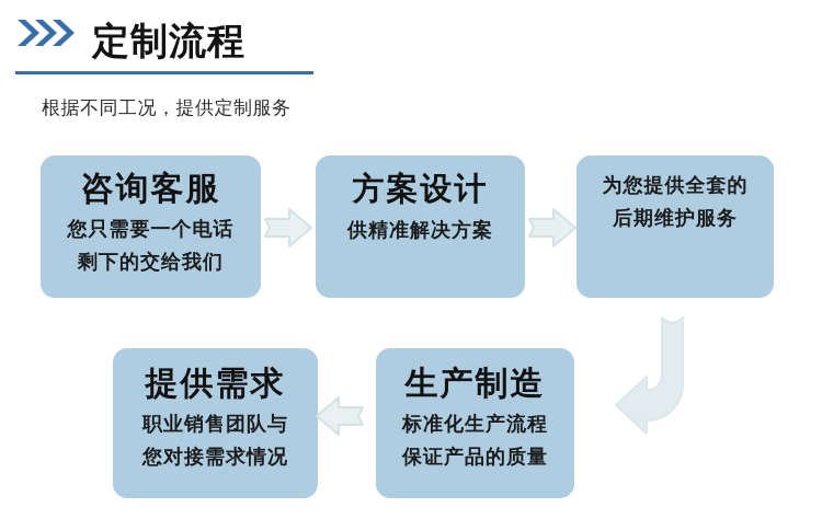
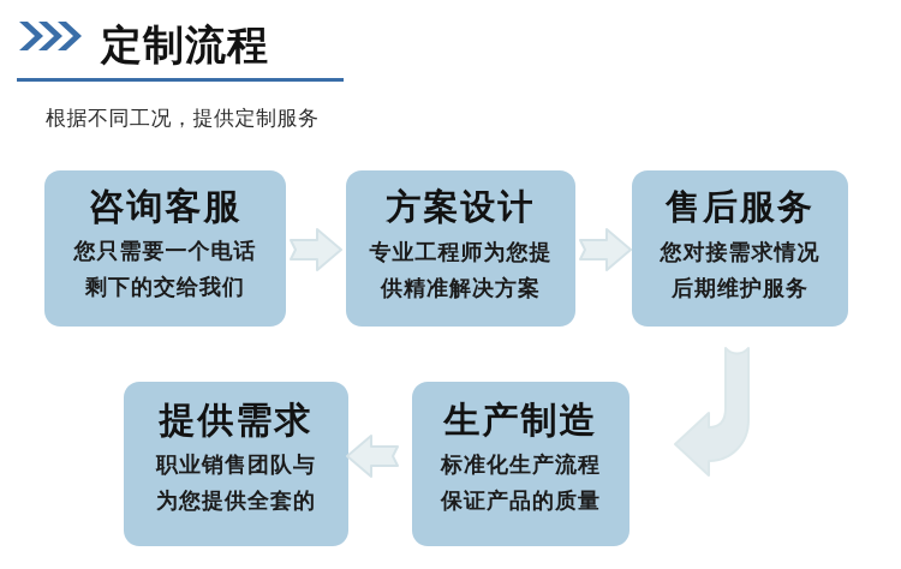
  定制流程
  根据不同工况，提供定制服务
  咨询客服
  您只需要一个电话
  剩下的交给我们
  方案设计
+ 专业工程师为您提
  供精准解决方案
+ 售后服务
- 为您提供全套的
+ 您对接需求情况
  后期维护服务
  提供需求
  职业销售团队与
- 您对接需求情况
+ 为您提供全套的
  生产制造
  标准化生产流程
  保证产品的质量
